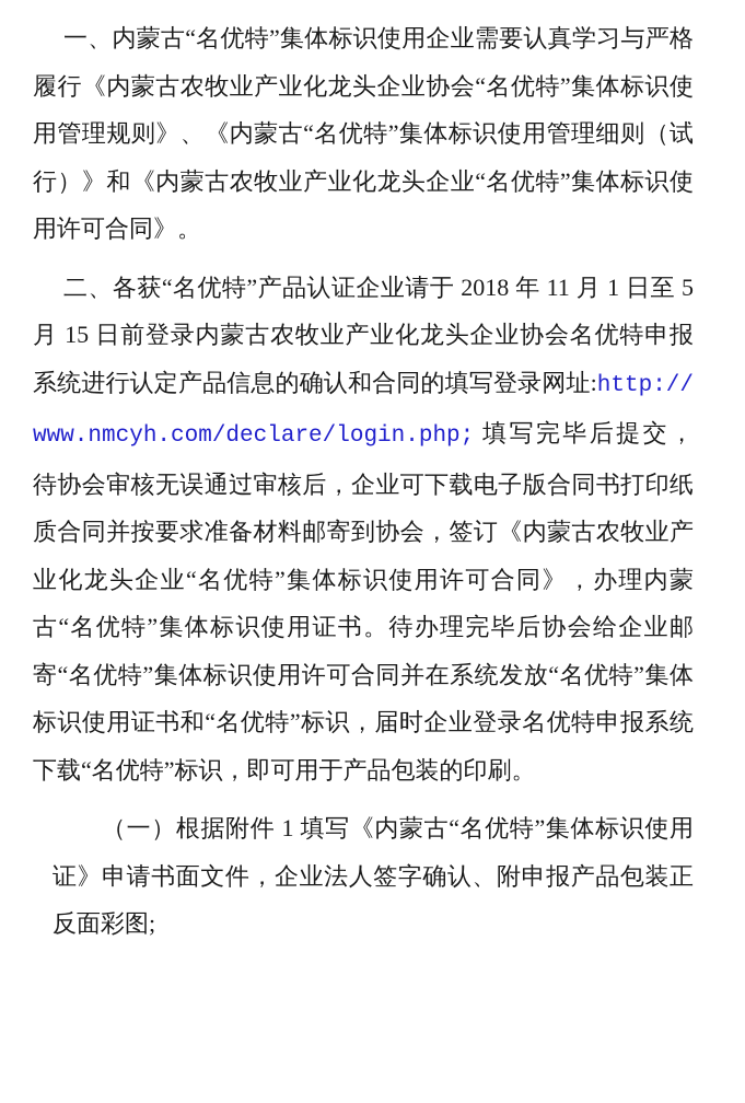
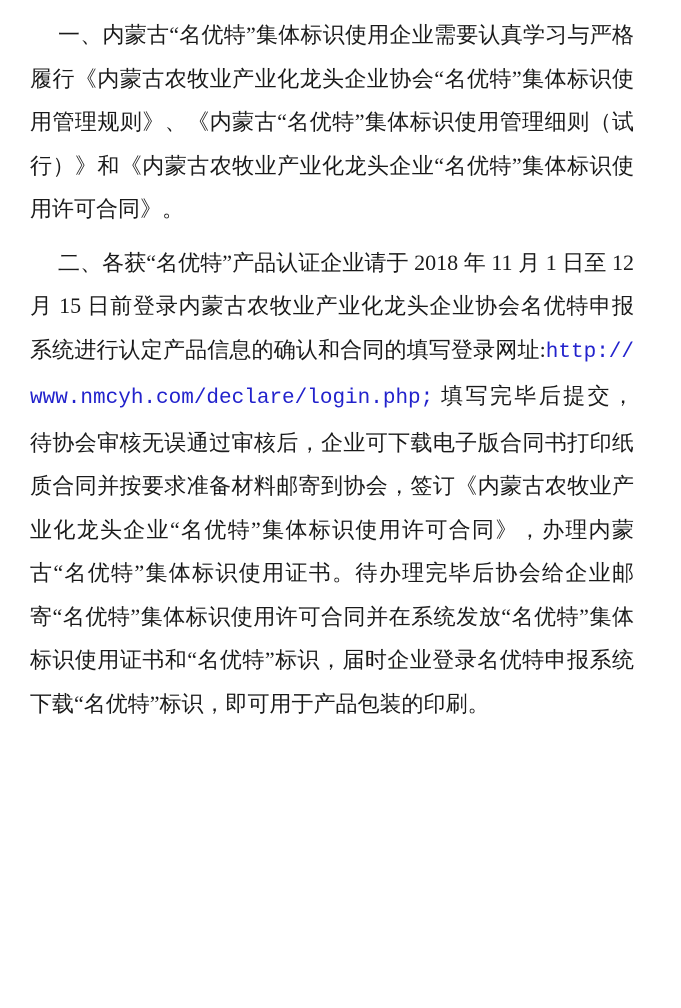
  一、内蒙古“名优特”集体标识使用企业需要认真学习与严格履行《内蒙古农牧业产业化龙头企业协会“名优特”集体标识使用管理规则》、《内蒙古“名优特”集体标识使用管理细则（试行）》和《内蒙古农牧业产业化龙头企业“名优特”集体标识使用许可合同》。
- 二、各获“名优特”产品认证企业请于 2018 年 11 月 1 日至 5 月 15 日前登录内蒙古农牧业产业化龙头企业协会名优特申报系统进行认定产品信息的确认和合同的填写登录网址:http://www.nmcyh.com/declare/login.php; 填写完毕后提交，待协会审核无误通过审核后，企业可下载电子版合同书打印纸质合同并按要求准备材料邮寄到协会，签订《内蒙古农牧业产业化龙头企业“名优特”集体标识使用许可合同》，办理内蒙古“名优特”集体标识使用证书。待办理完毕后协会给企业邮寄“名优特”集体标识使用许可合同并在系统发放“名优特”集体标识使用证书和“名优特”标识，届时企业登录名优特申报系统下载“名优特”标识，即可用于产品包装的印刷。
+ 二、各获“名优特”产品认证企业请于 2018 年 11 月 1 日至 12 月 15 日前登录内蒙古农牧业产业化龙头企业协会名优特申报系统进行认定产品信息的确认和合同的填写登录网址:http://www.nmcyh.com/declare/login.php; 填写完毕后提交，待协会审核无误通过审核后，企业可下载电子版合同书打印纸质合同并按要求准备材料邮寄到协会，签订《内蒙古农牧业产业化龙头企业“名优特”集体标识使用许可合同》，办理内蒙古“名优特”集体标识使用证书。待办理完毕后协会给企业邮寄“名优特”集体标识使用许可合同并在系统发放“名优特”集体标识使用证书和“名优特”标识，届时企业登录名优特申报系统下载“名优特”标识，即可用于产品包装的印刷。
- （一）根据附件 1 填写《内蒙古“名优特”集体标识使用证》申请书面文件，企业法人签字确认、附申报产品包装正反面彩图;
